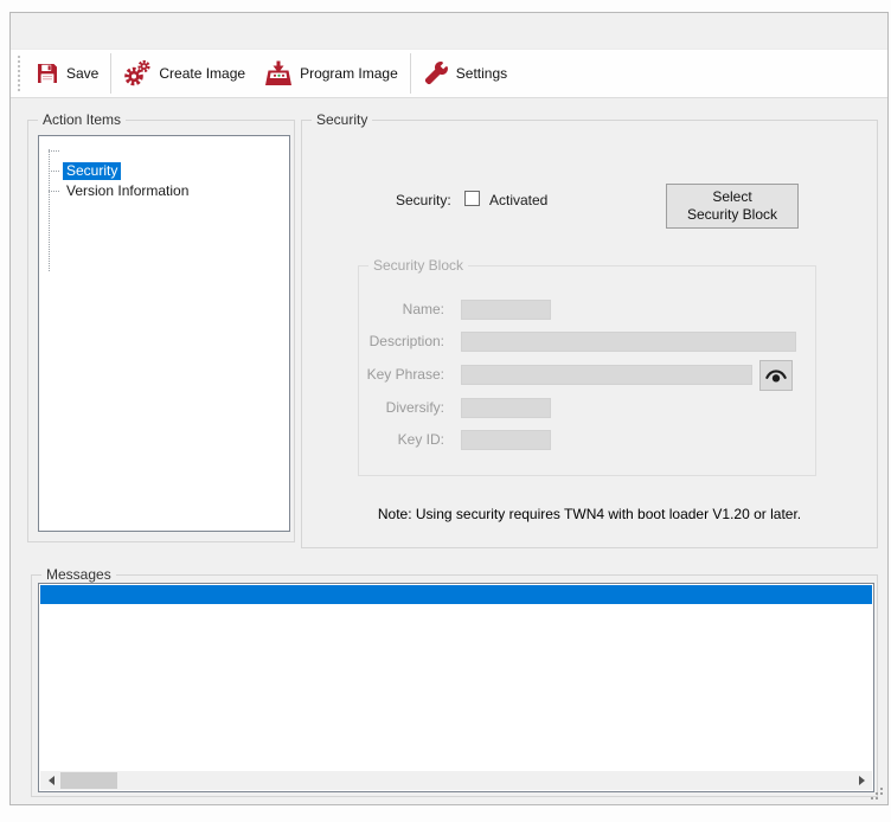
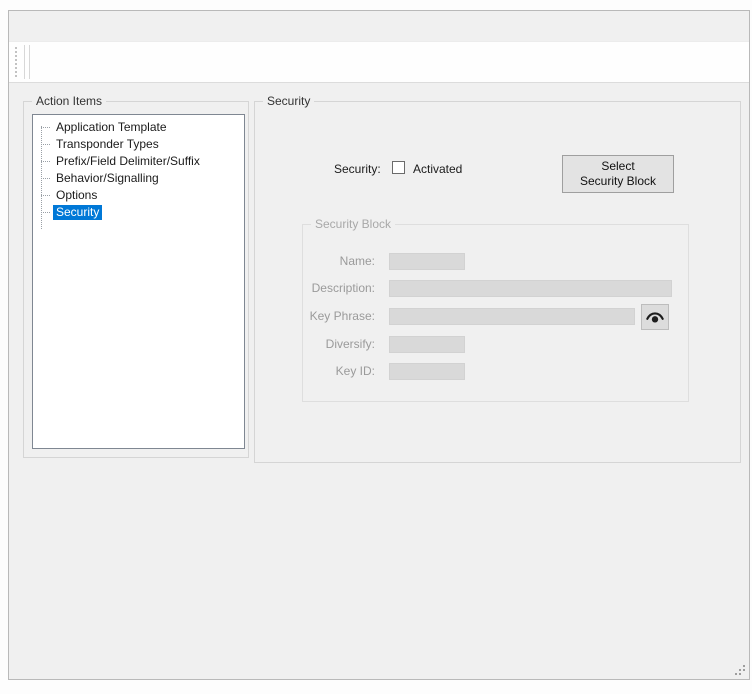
- Save
- Create Image
- Program Image
- Settings
  Action Items
+ Application Template
+ Transponder Types
+ Prefix/Field Delimiter/Suffix
+ Behavior/Signalling
+ Options
  Security
- Version Information
  Security
  Security:
  Activated
  Select
  Security Block
  Security Block
  Name:
  Description:
  Key Phrase:
  Diversify:
  Key ID:
- Note: Using security requires TWN4 with boot loader V1.20 or later.
- Messages
